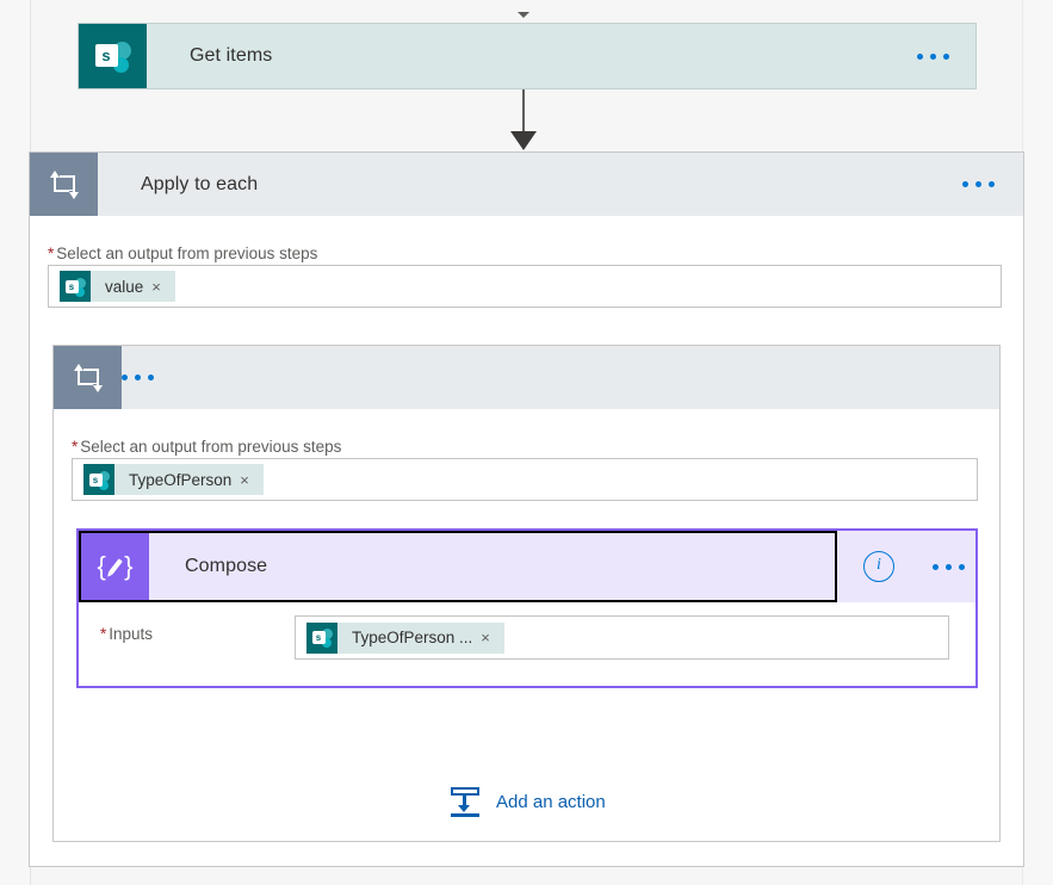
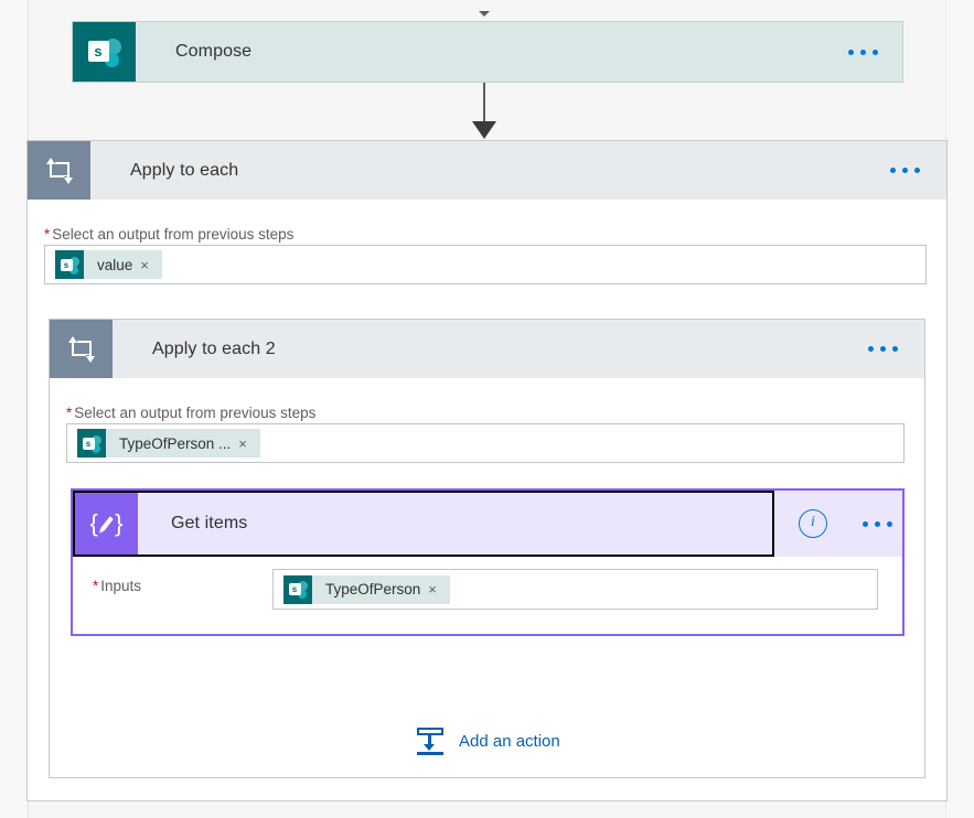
  s
- Get items
+ Compose
  Apply to each
  * Select an output from previous steps
  s
  value
  ×
+ Apply to each 2
  * Select an output from previous steps
  s
- TypeOfPerson
+ TypeOfPerson ...
  ×
  {
  }
- Compose
+ Get items
  i
  * Inputs
  s
- TypeOfPerson ...
+ TypeOfPerson
  ×
  Add an action
